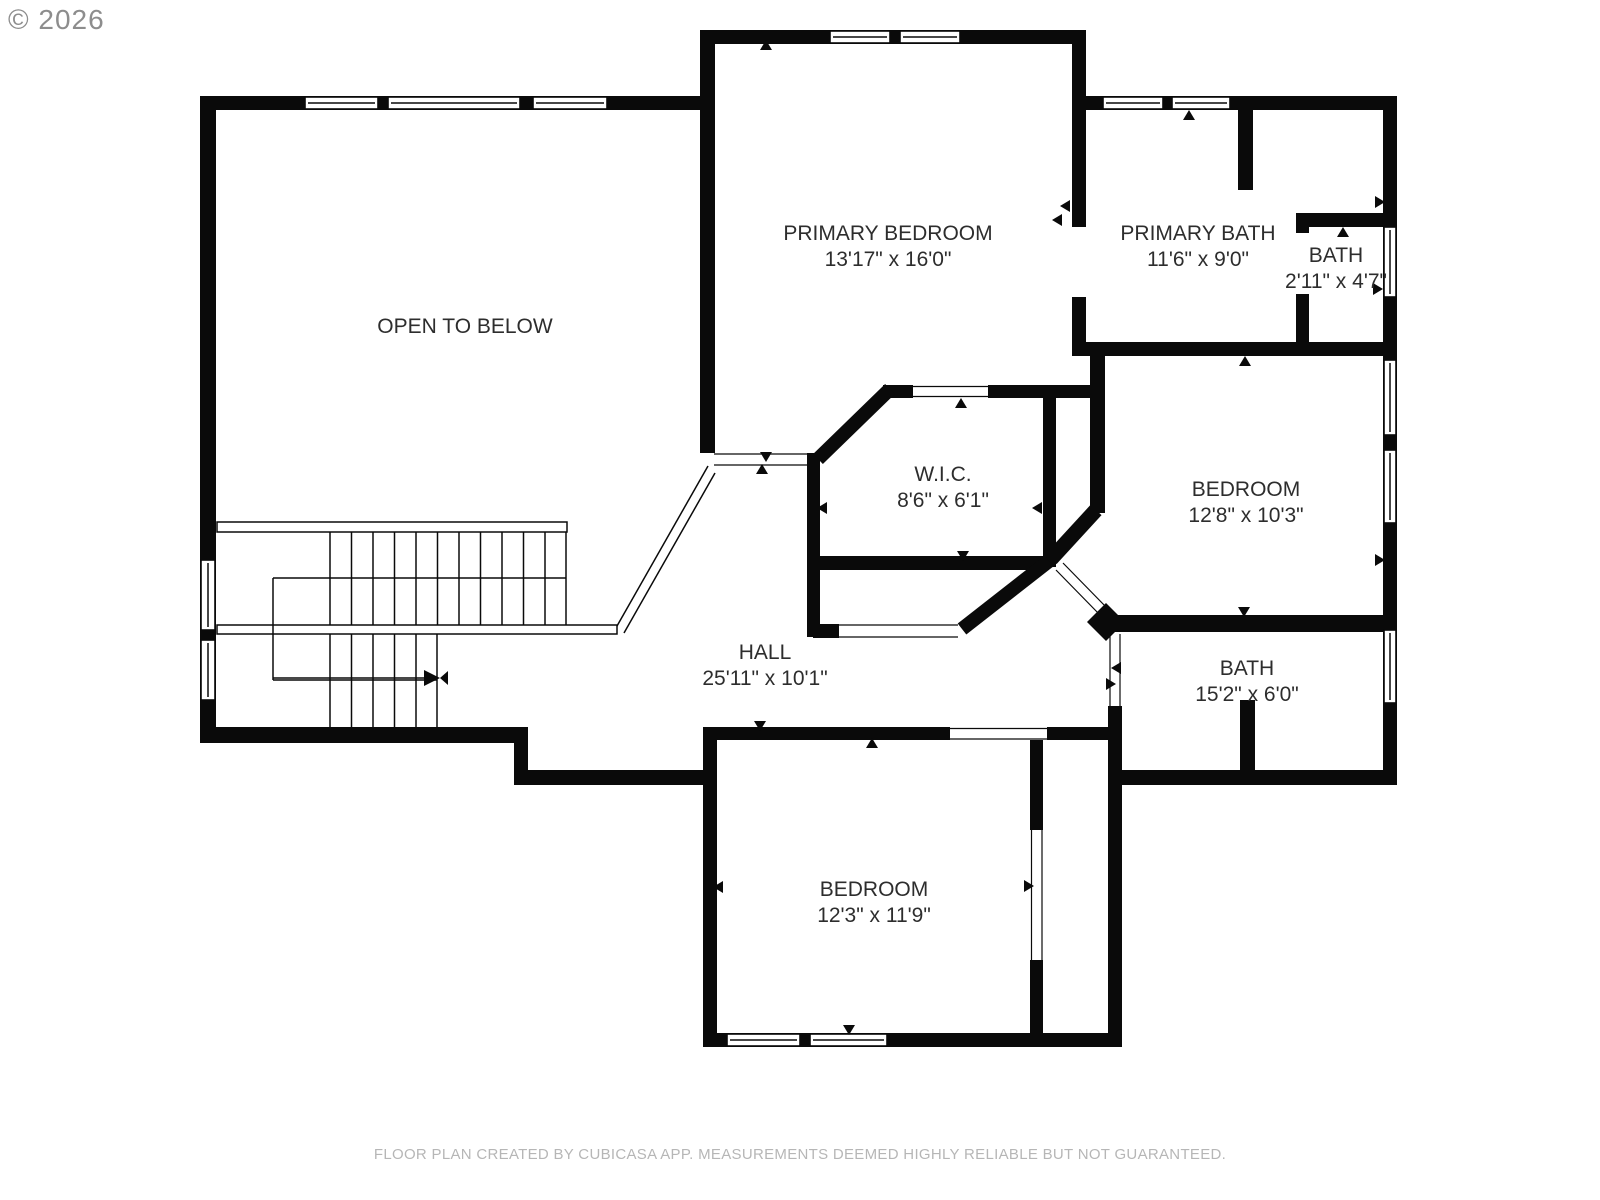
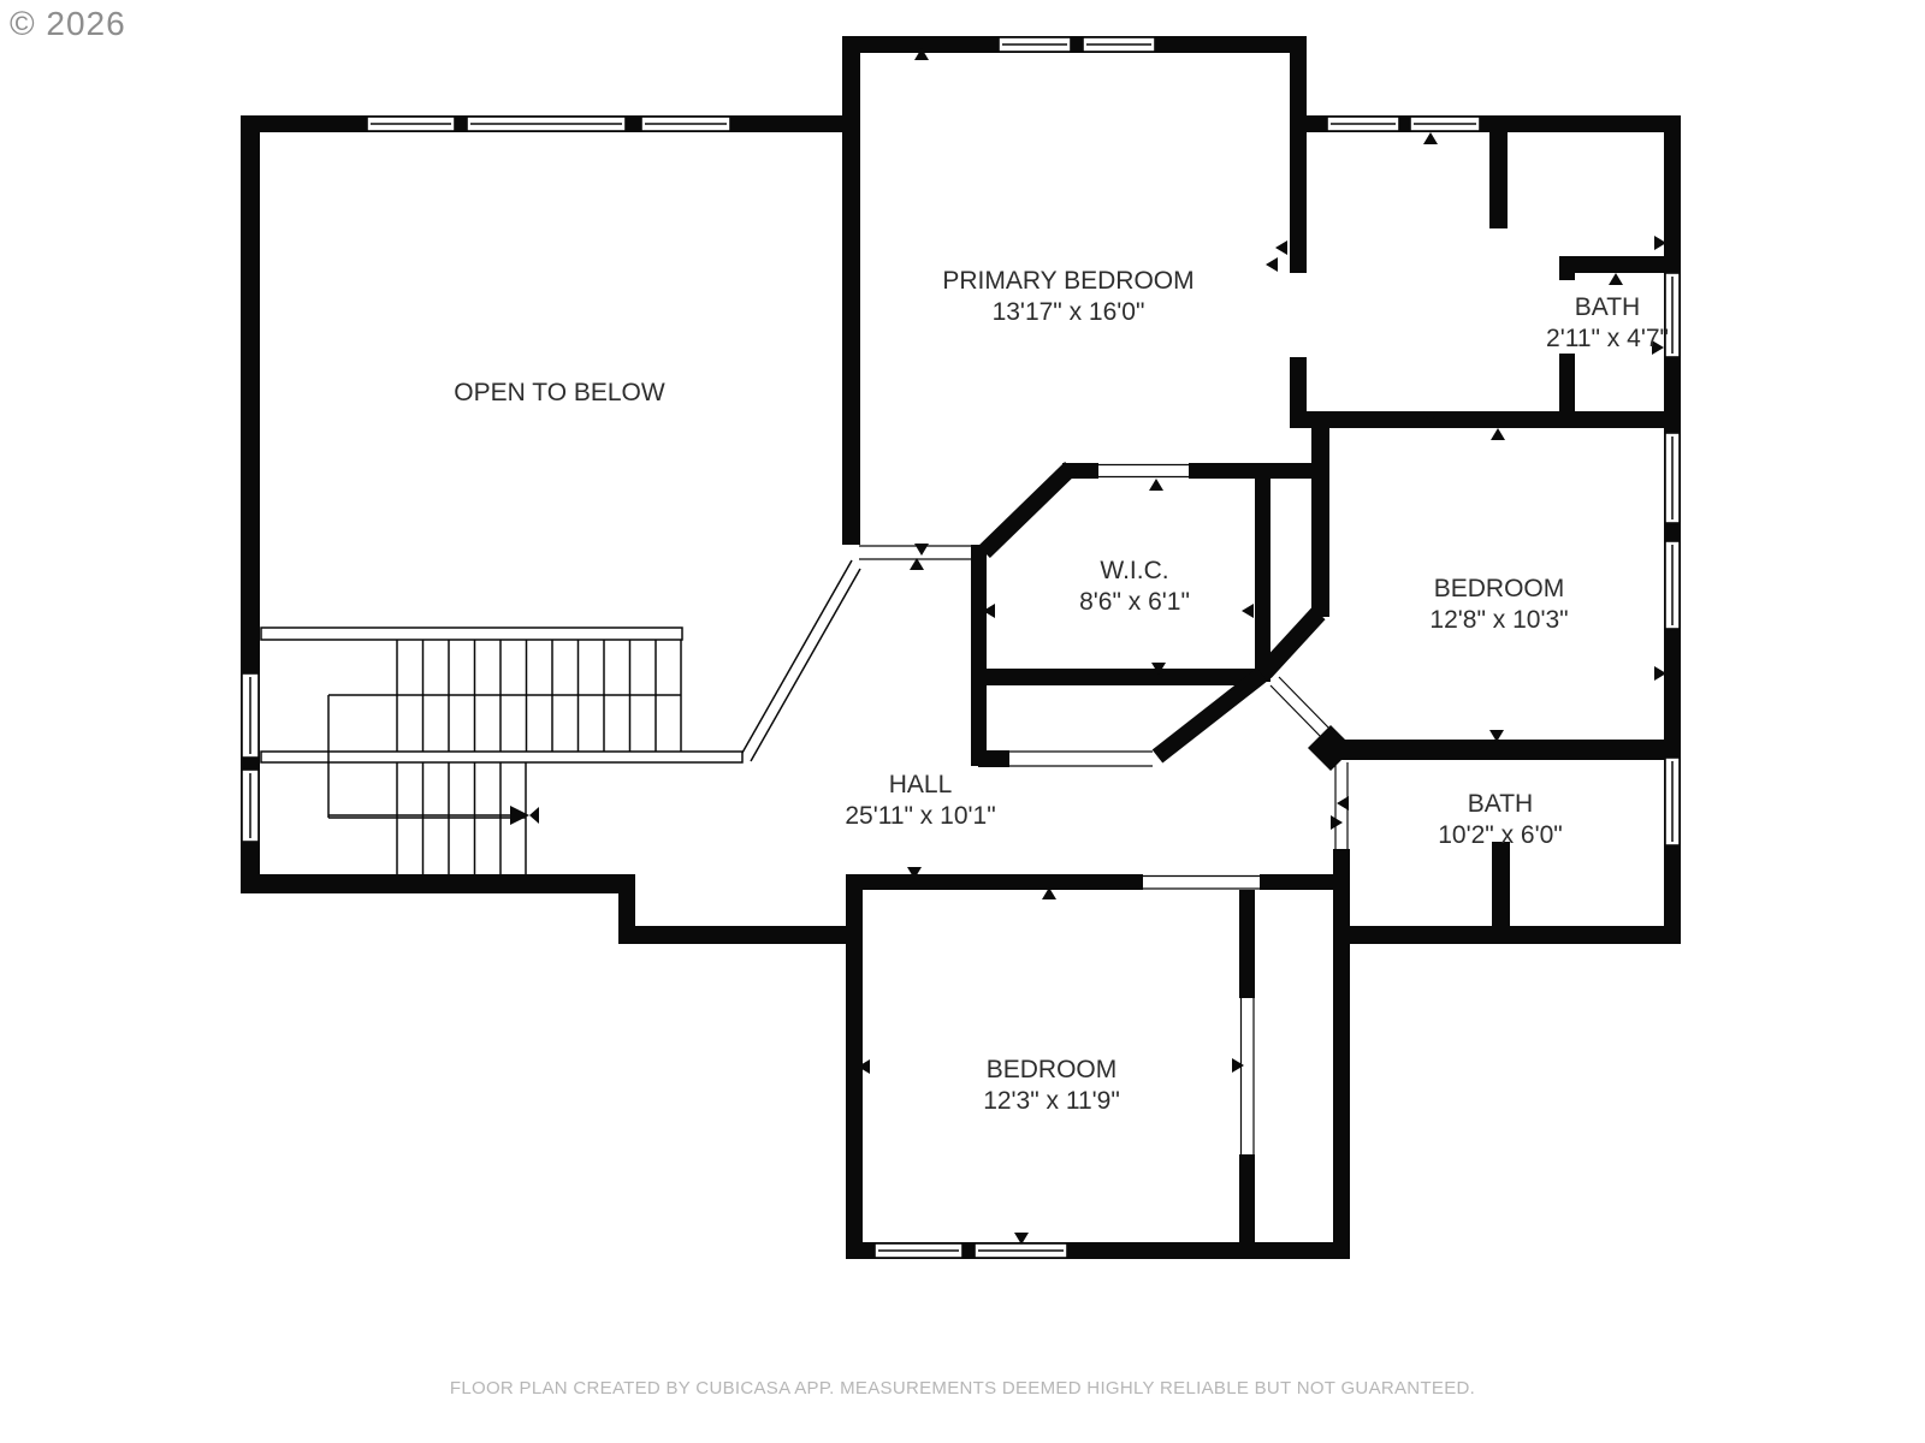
  OPEN TO BELOW
  PRIMARY BEDROOM
  13'17" x 16'0"
- PRIMARY BATH
- 11'6" x 9'0"
  BATH
  2'11" x 4'7"
  W.I.C.
  8'6" x 6'1"
  BEDROOM
  12'8" x 10'3"
  HALL
  25'11" x 10'1"
  BATH
- 15'2" x 6'0"
+ 10'2" x 6'0"
  BEDROOM
  12'3" x 11'9"
  © 2026
  FLOOR PLAN CREATED BY CUBICASA APP. MEASUREMENTS DEEMED HIGHLY RELIABLE BUT NOT GUARANTEED.
